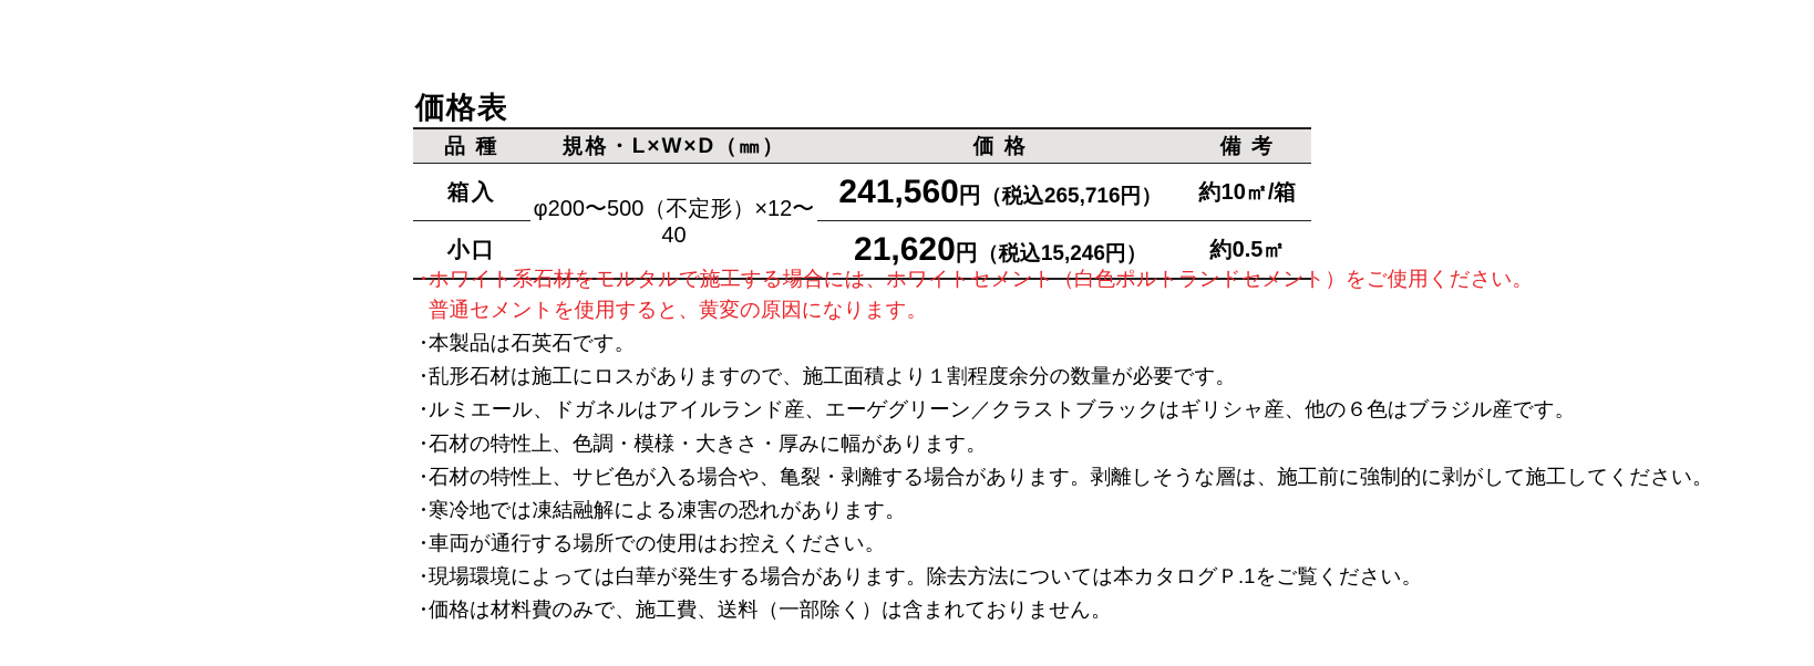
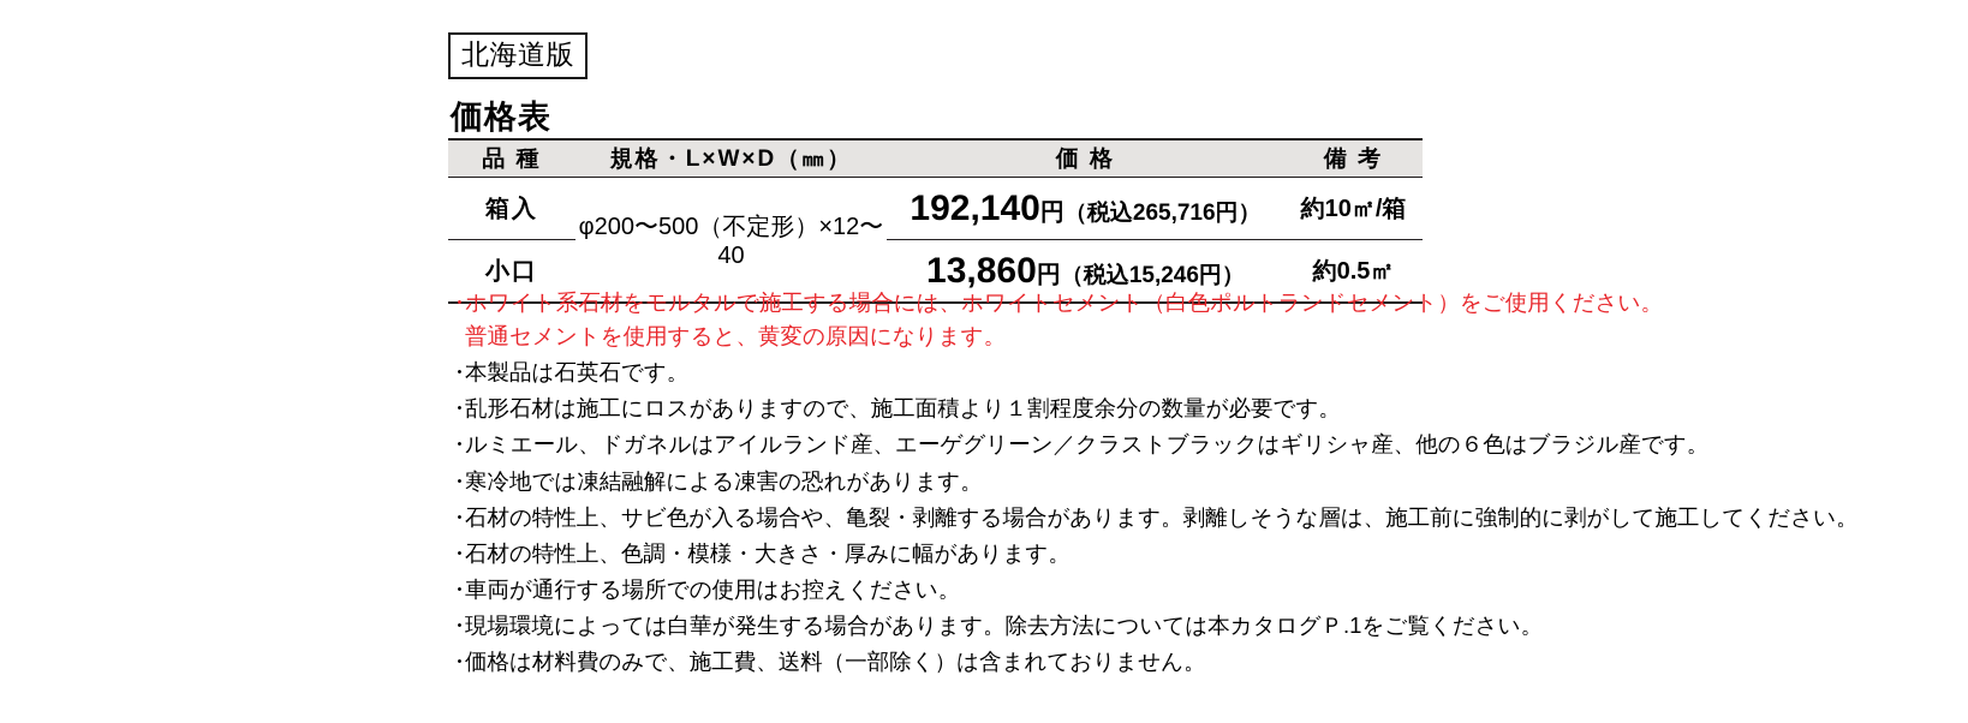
+ 北海道版
  価格表
  品 種	規格・L×W×D（㎜）	価 格	備 考
- 箱入	φ200〜500（不定形）×12〜40	241,560円（税込265,716円）	約10㎡/箱
+ 箱入	φ200〜500（不定形）×12〜40	192,140円（税込265,716円）	約10㎡/箱
- 小口	21,620円（税込15,246円）	約0.5㎡
+ 小口	13,860円（税込15,246円）	約0.5㎡
  ・
  ホワイト系石材をモルタルで施工する場合には、ホワイトセメント（白色ポルトランドセメント）をご使用ください。
  普通セメントを使用すると、黄変の原因になります。
  ・
  本製品は石英石です。
  ・
  乱形石材は施工にロスがありますので、施工面積より１割程度余分の数量が必要です。
  ・
  ルミエール、ドガネルはアイルランド産、エーゲグリーン／クラストブラックはギリシャ産、他の６色はブラジル産です。
  ・
- 石材の特性上、色調・模様・大きさ・厚みに幅があります。
+ 寒冷地では凍結融解による凍害の恐れがあります。
  ・
  石材の特性上、サビ色が入る場合や、亀裂・剥離する場合があります。剥離しそうな層は、施工前に強制的に剥がして施工してください。
  ・
- 寒冷地では凍結融解による凍害の恐れがあります。
+ 石材の特性上、色調・模様・大きさ・厚みに幅があります。
  ・
  車両が通行する場所での使用はお控えください。
  ・
  現場環境によっては白華が発生する場合があります。除去方法については本カタログＰ.1をご覧ください。
  ・
  価格は材料費のみで、施工費、送料（一部除く）は含まれておりません。
